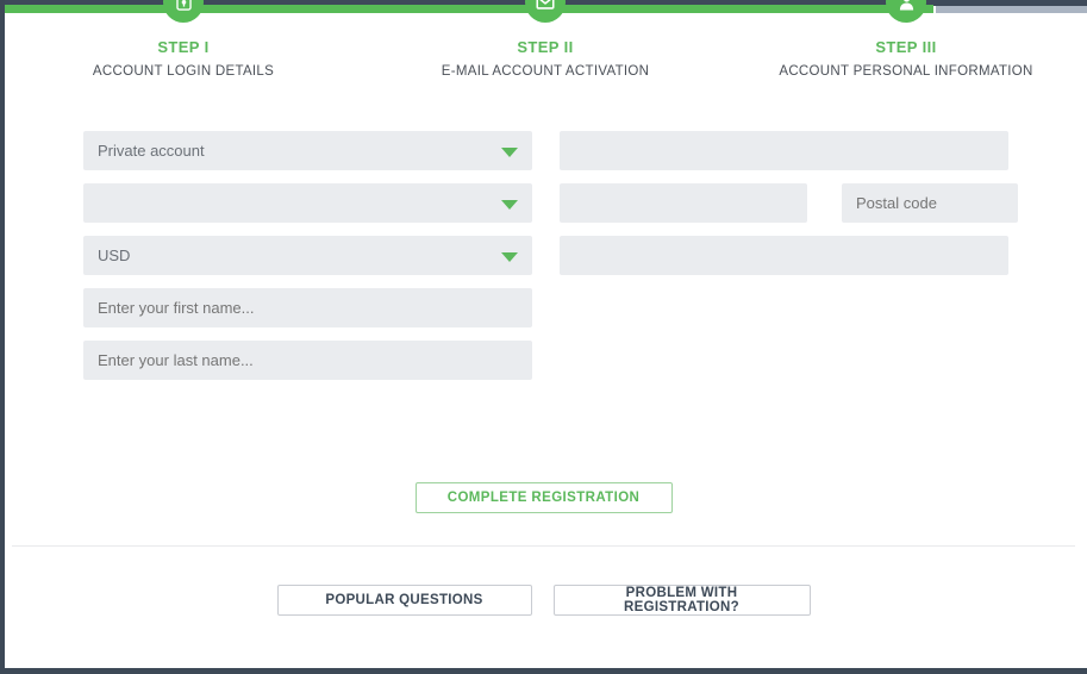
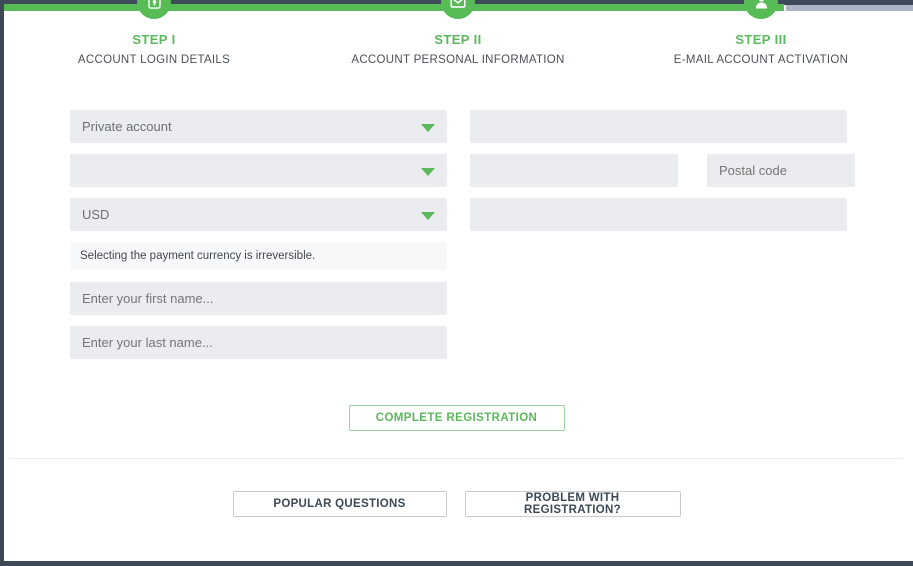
  STEP I
  ACCOUNT LOGIN DETAILS
  STEP II
- E-MAIL ACCOUNT ACTIVATION
+ ACCOUNT PERSONAL INFORMATION
  STEP III
- ACCOUNT PERSONAL INFORMATION
+ E-MAIL ACCOUNT ACTIVATION
  Private account
  USD
+ Selecting the payment currency is irreversible.
  Enter your first name...
  Enter your last name...
  Postal code
  COMPLETE REGISTRATION
  POPULAR QUESTIONS
  PROBLEM WITH REGISTRATION?
